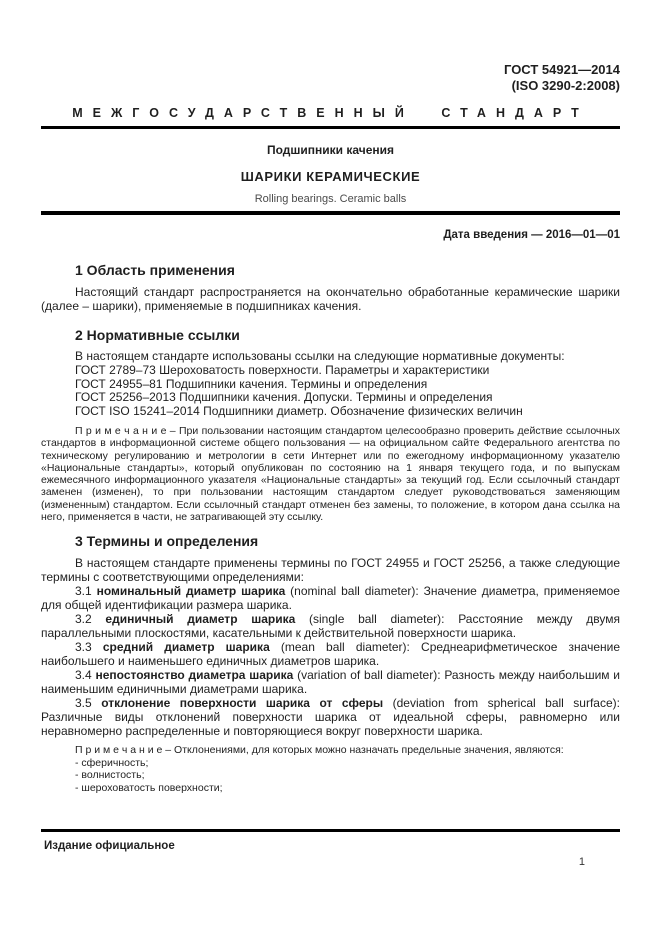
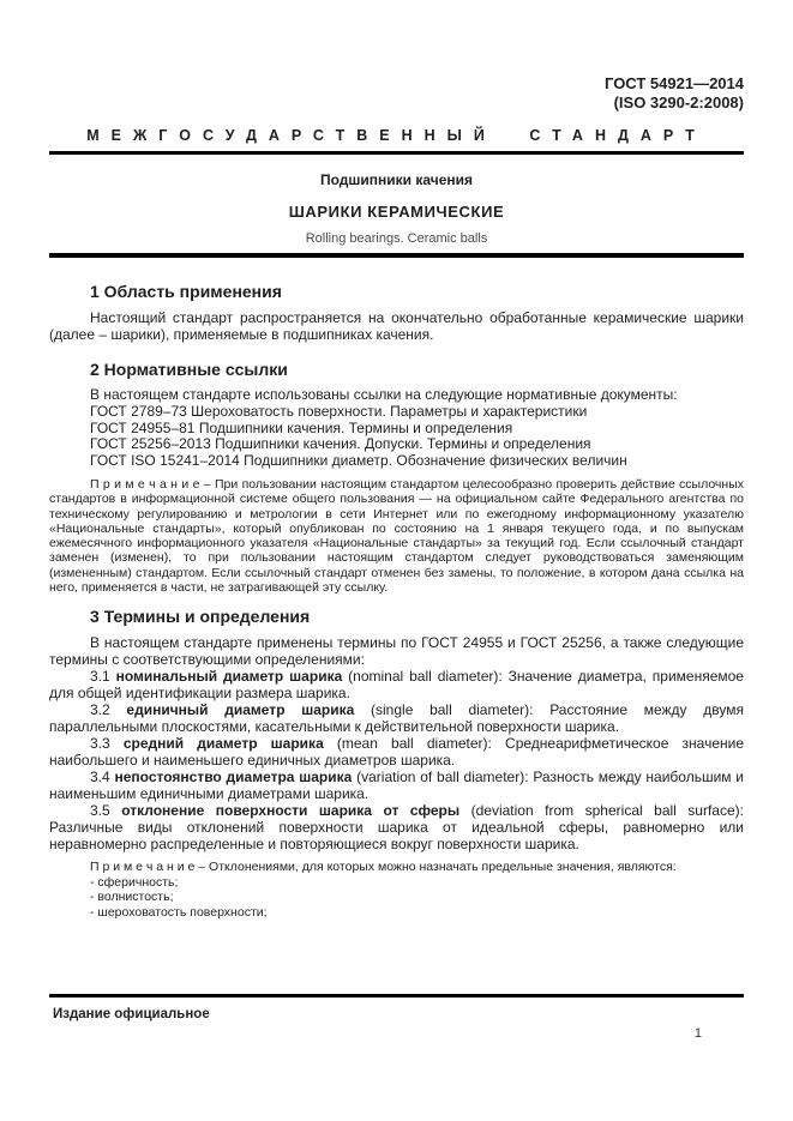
  ГОСТ 54921—2014
  (ISO 3290-2:2008)
  МЕЖГОСУДАРСТВЕННЫЙ СТАНДАРТ
  Подшипники качения
  ШАРИКИ КЕРАМИЧЕСКИЕ
  Rolling bearings. Ceramic balls
- Дата введения — 2016—01—01
  1 Область применения
  Настоящий стандарт распространяется на окончательно обработанные керамические шарики (далее – шарики), применяемые в подшипниках качения.
  2 Нормативные ссылки
  В настоящем стандарте использованы ссылки на следующие нормативные документы:
  ГОСТ 2789–73 Шероховатость поверхности. Параметры и характеристики
  ГОСТ 24955–81 Подшипники качения. Термины и определения
  ГОСТ 25256–2013 Подшипники качения. Допуски. Термины и определения
  ГОСТ ISO 15241–2014 Подшипники диаметр. Обозначение физических величин
  П р и м е ч а н и е – При пользовании настоящим стандартом целесообразно проверить действие ссылочных стандартов в информационной системе общего пользования — на официальном сайте Федерального агентства по техническому регулированию и метрологии в сети Интернет или по ежегодному информационному указателю «Национальные стандарты», который опубликован по состоянию на 1 января текущего года, и по выпускам ежемесячного информационного указателя «Национальные стандарты» за текущий год. Если ссылочный стандарт заменен (изменен), то при пользовании настоящим стандартом следует руководствоваться заменяющим (измененным) стандартом. Если ссылочный стандарт отменен без замены, то положение, в котором дана ссылка на него, применяется в части, не затрагивающей эту ссылку.
  3 Термины и определения
  В настоящем стандарте применены термины по ГОСТ 24955 и ГОСТ 25256, а также следующие термины с соответствующими определениями:
  3.1 номинальный диаметр шарика (nominal ball diameter): Значение диаметра, применяемое для общей идентификации размера шарика.
  3.2 единичный диаметр шарика (single ball diameter): Расстояние между двумя параллельными плоскостями, касательными к действительной поверхности шарика.
  3.3 средний диаметр шарика (mean ball diameter): Среднеарифметическое значение наибольшего и наименьшего единичных диаметров шарика.
  3.4 непостоянство диаметра шарика (variation of ball diameter): Разность между наибольшим и наименьшим единичными диаметрами шарика.
  3.5 отклонение поверхности шарика от сферы (deviation from spherical ball surface): Различные виды отклонений поверхности шарика от идеальной сферы, равномерно или неравномерно распределенные и повторяющиеся вокруг поверхности шарика.
  П р и м е ч а н и е – Отклонениями, для которых можно назначать предельные значения, являются:
  - сферичность;
  - волнистость;
  - шероховатость поверхности;
  Издание официальное
  1
